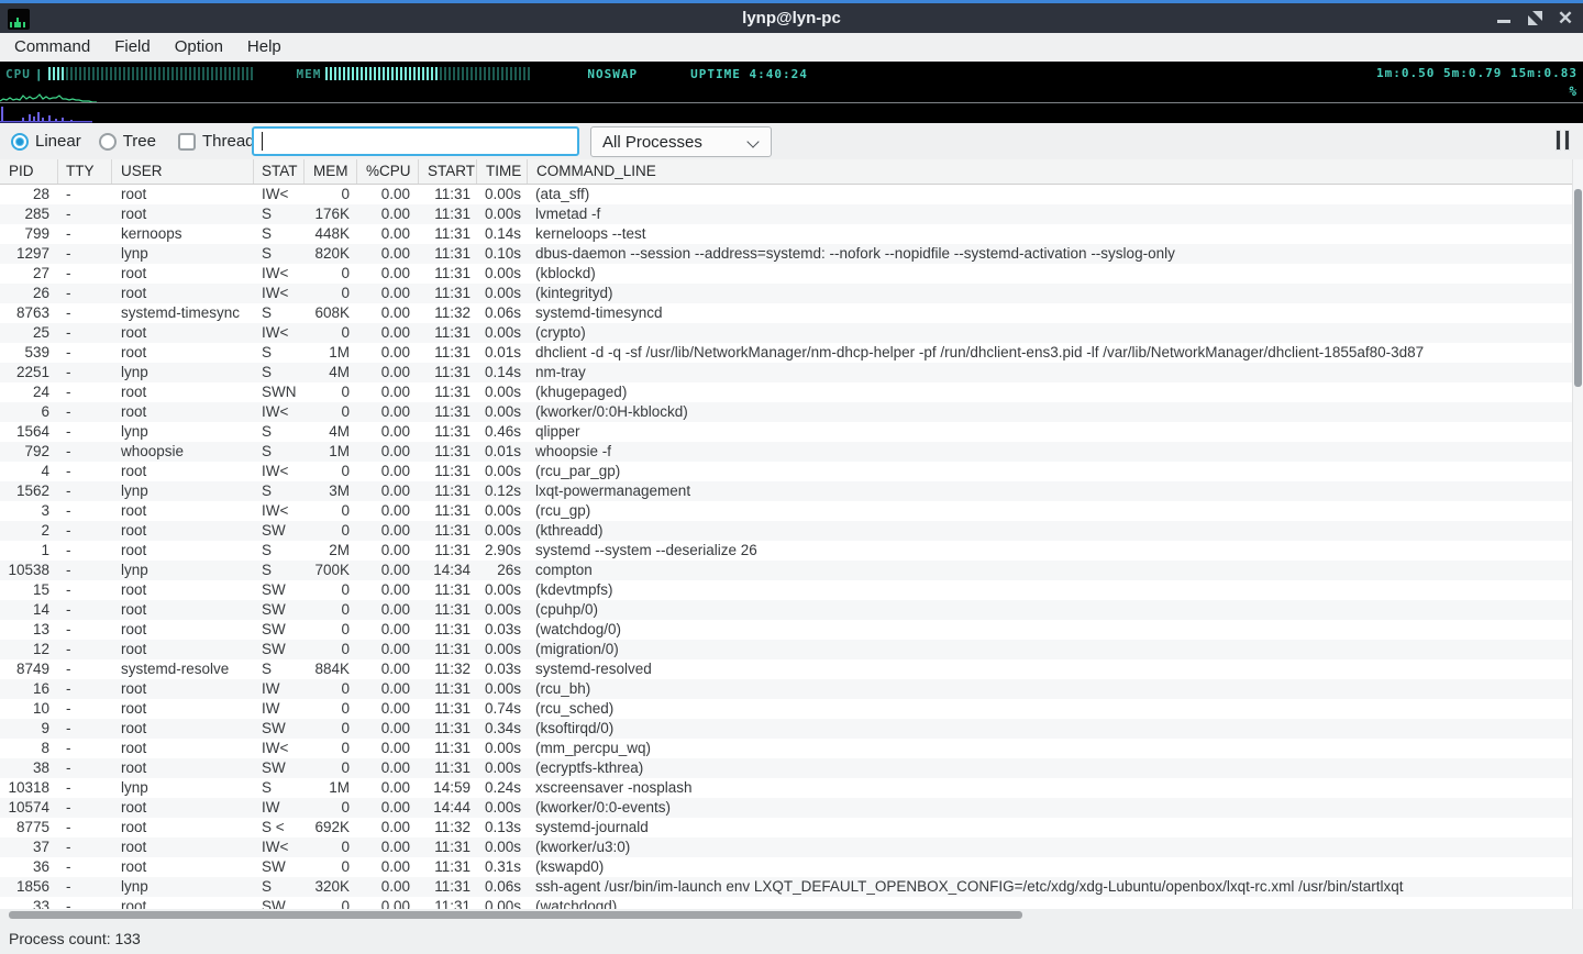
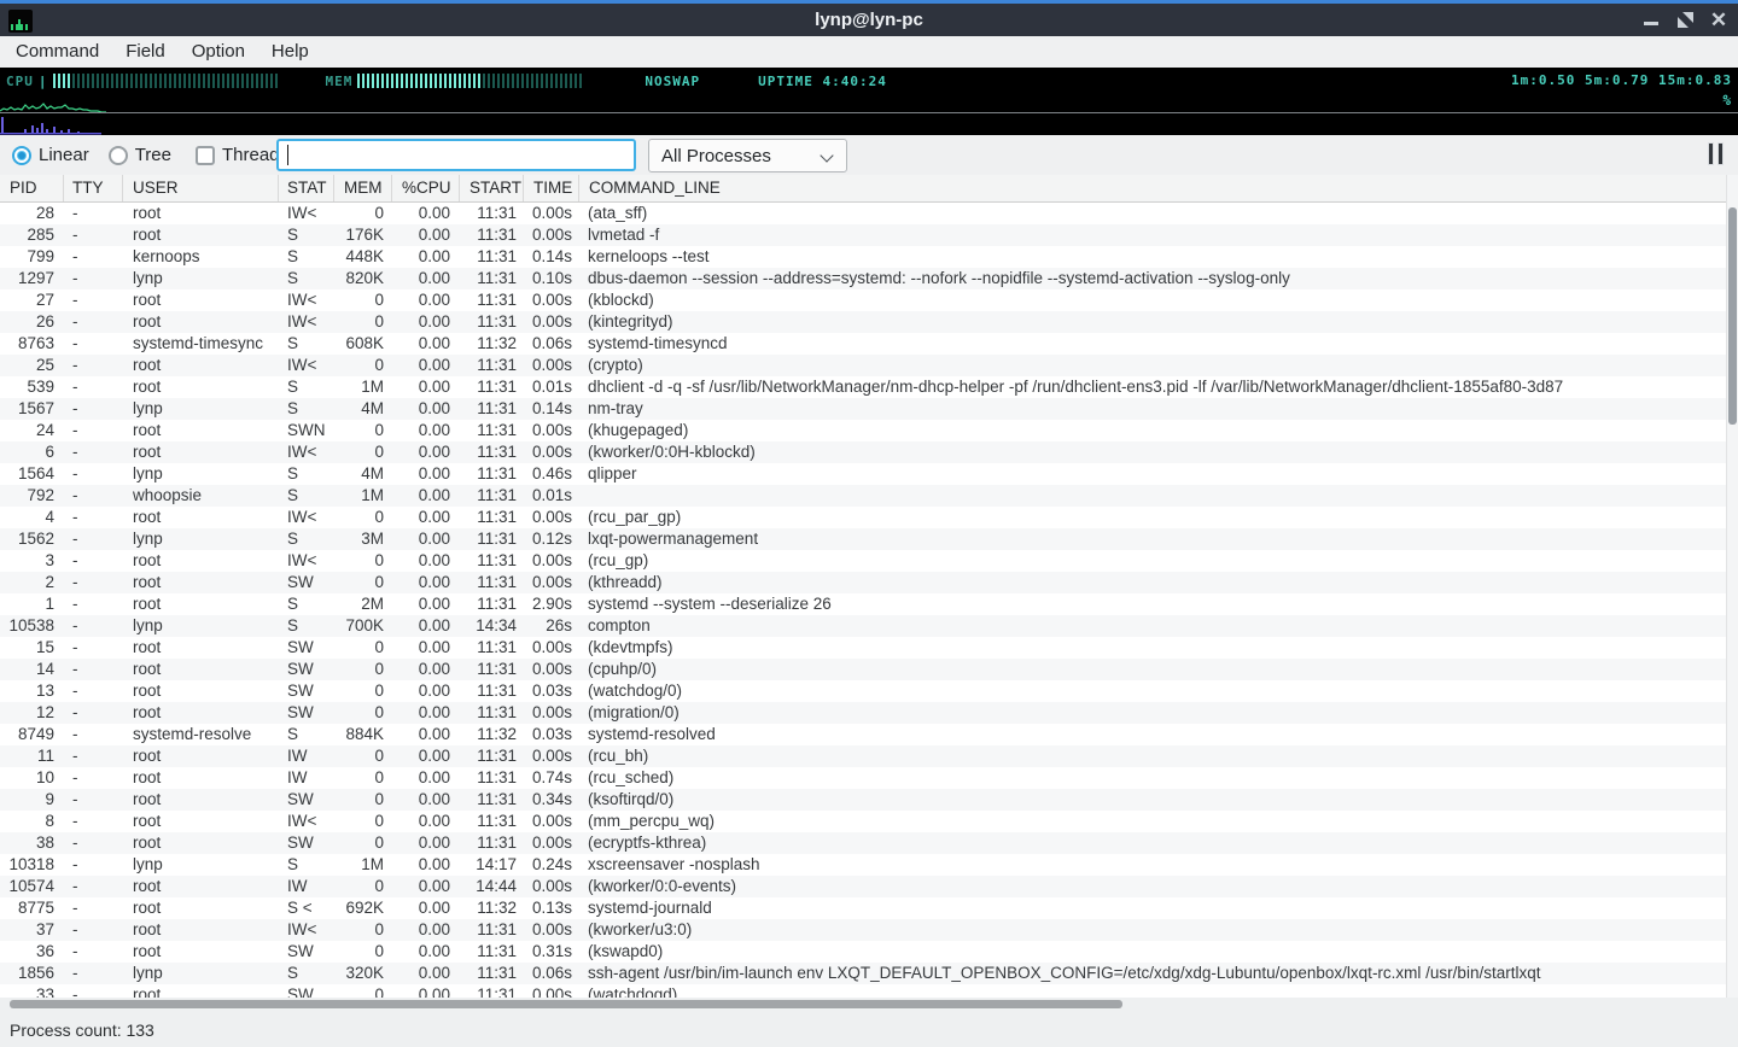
  lynp@lyn-pc
  ✕
  Command
  Field
  Option
  Help
  CPU
  |
  MEM
  NOSWAP
  UPTIME 4:40:24
  1m:0.50 5m:0.79 15m:0.83
  Linear
  Tree
  Thread
  All Processes
  PID
  TTY
  USER
  STAT
  MEM
  %CPU
  START
  TIME
  COMMAND_LINE
  28
  -
  root
  IW<
  0
  0.00
  11:31
  0.00s
  (ata_sff)
  285
  -
  root
  S
  176K
  0.00
  11:31
  0.00s
  lvmetad -f
  799
  -
  kernoops
  S
  448K
  0.00
  11:31
  0.14s
  kerneloops --test
  1297
  -
  lynp
  S
  820K
  0.00
  11:31
  0.10s
  dbus-daemon --session --address=systemd: --nofork --nopidfile --systemd-activation --syslog-only
  27
  -
  root
  IW<
  0
  0.00
  11:31
  0.00s
  (kblockd)
  26
  -
  root
  IW<
  0
  0.00
  11:31
  0.00s
  (kintegrityd)
  8763
  -
  systemd-timesync
  S
  608K
  0.00
  11:32
  0.06s
  systemd-timesyncd
  25
  -
  root
  IW<
  0
  0.00
  11:31
  0.00s
  (crypto)
  539
  -
  root
  S
  1M
  0.00
  11:31
  0.01s
  dhclient -d -q -sf /usr/lib/NetworkManager/nm-dhcp-helper -pf /run/dhclient-ens3.pid -lf /var/lib/NetworkManager/dhclient-1855af80-3d87
- 2251
+ 1567
  -
  lynp
  S
  4M
  0.00
  11:31
  0.14s
  nm-tray
  24
  -
  root
  SWN
  0
  0.00
  11:31
  0.00s
  (khugepaged)
  6
  -
  root
  IW<
  0
  0.00
  11:31
  0.00s
  (kworker/0:0H-kblockd)
  1564
  -
  lynp
  S
  4M
  0.00
  11:31
  0.46s
  qlipper
  792
  -
  whoopsie
  S
  1M
  0.00
  11:31
  0.01s
- whoopsie -f
  4
  -
  root
  IW<
  0
  0.00
  11:31
  0.00s
  (rcu_par_gp)
  1562
  -
  lynp
  S
  3M
  0.00
  11:31
  0.12s
  lxqt-powermanagement
  3
  -
  root
  IW<
  0
  0.00
  11:31
  0.00s
  (rcu_gp)
  2
  -
  root
  SW
  0
  0.00
  11:31
  0.00s
  (kthreadd)
  1
  -
  root
  S
  2M
  0.00
  11:31
  2.90s
  systemd --system --deserialize 26
  10538
  -
  lynp
  S
  700K
  0.00
  14:34
  26s
  compton
  15
  -
  root
  SW
  0
  0.00
  11:31
  0.00s
  (kdevtmpfs)
  14
  -
  root
  SW
  0
  0.00
  11:31
  0.00s
  (cpuhp/0)
  13
  -
  root
  SW
  0
  0.00
  11:31
  0.03s
  (watchdog/0)
  12
  -
  root
  SW
  0
  0.00
  11:31
  0.00s
  (migration/0)
  8749
  -
  systemd-resolve
  S
  884K
  0.00
  11:32
  0.03s
  systemd-resolved
- 16
+ 11
  -
  root
  IW
  0
  0.00
  11:31
  0.00s
  (rcu_bh)
  10
  -
  root
  IW
  0
  0.00
  11:31
  0.74s
  (rcu_sched)
  9
  -
  root
  SW
  0
  0.00
  11:31
  0.34s
  (ksoftirqd/0)
  8
  -
  root
  IW<
  0
  0.00
  11:31
  0.00s
  (mm_percpu_wq)
  38
  -
  root
  SW
  0
  0.00
  11:31
  0.00s
  (ecryptfs-kthrea)
  10318
  -
  lynp
  S
  1M
  0.00
- 14:59
+ 14:17
  0.24s
  xscreensaver -nosplash
  10574
  -
  root
  IW
  0
  0.00
  14:44
  0.00s
  (kworker/0:0-events)
  8775
  -
  root
  S <
  692K
  0.00
  11:32
  0.13s
  systemd-journald
  37
  -
  root
  IW<
  0
  0.00
  11:31
  0.00s
  (kworker/u3:0)
  36
  -
  root
  SW
  0
  0.00
  11:31
  0.31s
  (kswapd0)
  1856
  -
  lynp
  S
  320K
  0.00
  11:31
  0.06s
  ssh-agent /usr/bin/im-launch env LXQT_DEFAULT_OPENBOX_CONFIG=/etc/xdg/xdg-Lubuntu/openbox/lxqt-rc.xml /usr/bin/startlxqt
  33
  -
  root
  SW
  0
  0.00
  11:31
  0.00s
  (watchdogd)
  Process count: 133
